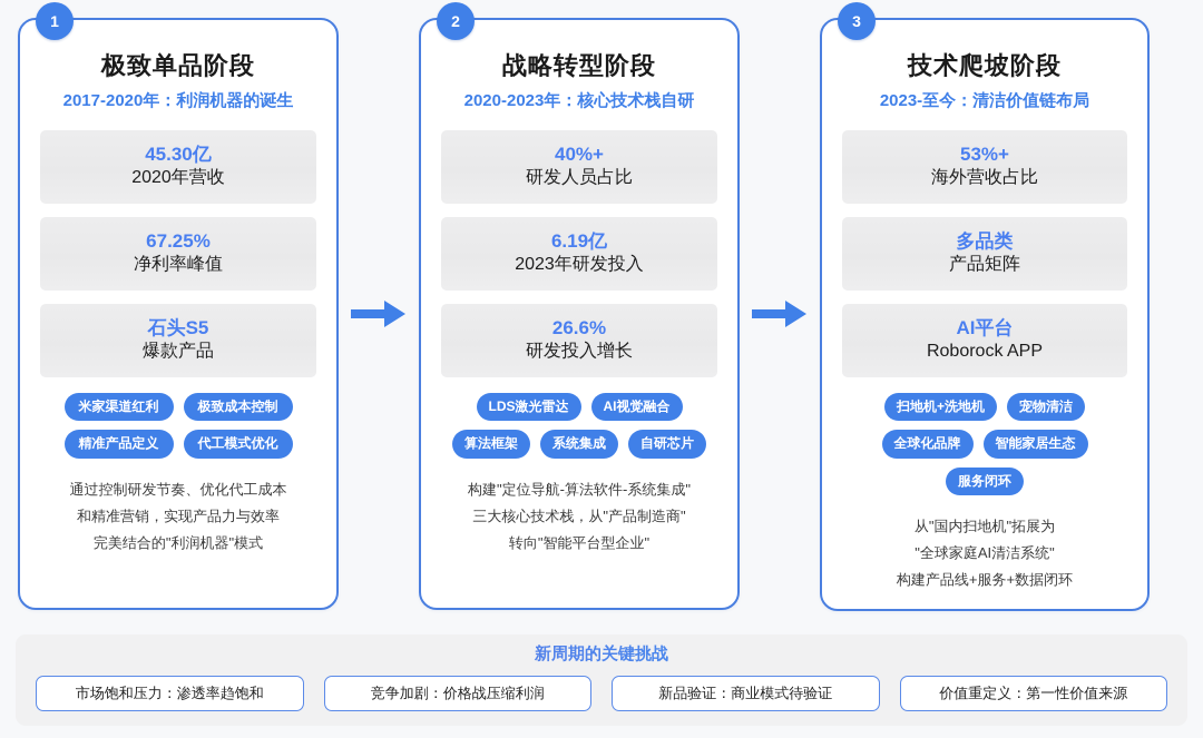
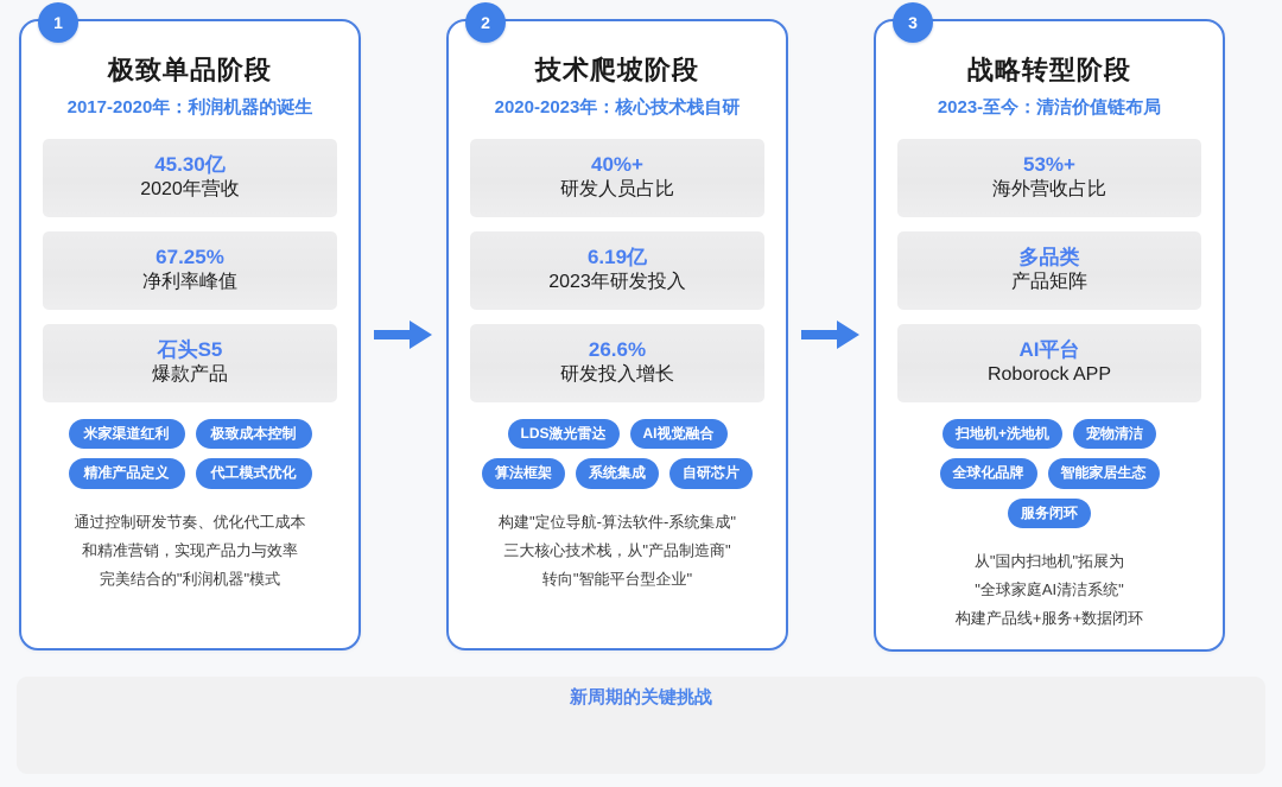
  1
  极致单品阶段
  2017-2020年：利润机器的诞生
  45.30亿
  2020年营收
  67.25%
  净利率峰值
  石头S5
  爆款产品
  米家渠道红利
  极致成本控制
  精准产品定义
  代工模式优化
  通过控制研发节奏、优化代工成本
  和精准营销，实现产品力与效率
  完美结合的"利润机器"模式
  2
- 战略转型阶段
+ 技术爬坡阶段
  2020-2023年：核心技术栈自研
  40%+
  研发人员占比
  6.19亿
  2023年研发投入
  26.6%
  研发投入增长
  LDS激光雷达
  AI视觉融合
  算法框架
  系统集成
  自研芯片
  构建"定位导航-算法软件-系统集成"
  三大核心技术栈，从"产品制造商"
  转向"智能平台型企业"
  3
- 技术爬坡阶段
+ 战略转型阶段
  2023-至今：清洁价值链布局
  53%+
  海外营收占比
  多品类
  产品矩阵
  AI平台
  Roborock APP
  扫地机+洗地机
  宠物清洁
  全球化品牌
  智能家居生态
  服务闭环
  从"国内扫地机"拓展为
  "全球家庭AI清洁系统"
  构建产品线+服务+数据闭环
  新周期的关键挑战
- 市场饱和压力：渗透率趋饱和
- 竞争加剧：价格战压缩利润
- 新品验证：商业模式待验证
- 价值重定义：第一性价值来源
